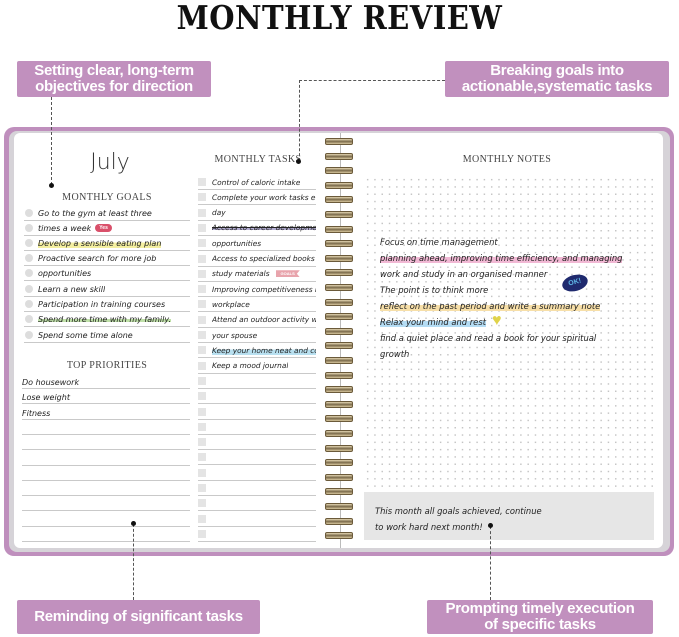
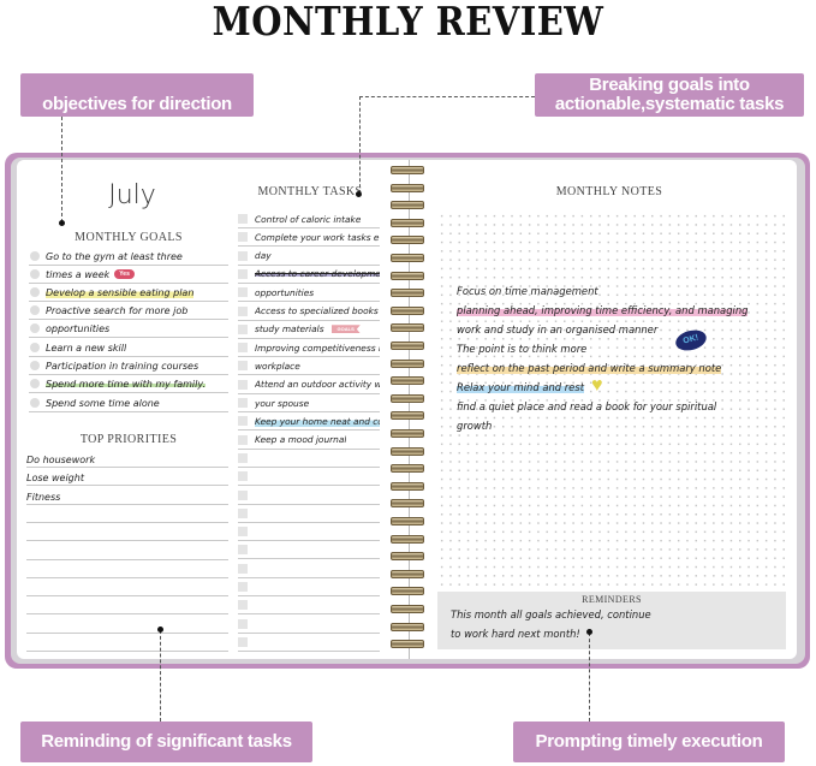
  MONTHLY REVIEW
- Setting clear, long-term
  objectives for direction
  Breaking goals into
  actionable,systematic tasks
  Reminding of significant tasks
  Prompting timely execution
- of specific tasks
  July
  MONTHLY GOALS
  Go to the gym at least three
  times a week
  Develop a sensible eating plan
  Proactive search for more job
  opportunities
  Learn a new skill
  Participation in training courses
  Spend more time with my family.
  Spend some time alone
  TOP PRIORITIES
  Do housework
  Lose weight
  Fitness
  MONTHLY TASK
  Control of caloric intake
  Complete your work tasks e
  day
  Access to career developme
  opportunities
  Access to specialized books
  study materials
  Improving competitiveness i
  workplace
  Attend an outdoor activity w
  your spouse
  Keep your home neat and c
  Keep a mood journal
  MONTHLY NOTES
  Focus on time management
  planning ahead, improving time efficiency, and managing
  work and study in an organised manner
  The point is to think more
  reflect on the past period and write a summary note
  Relax your mind and rest
  find a quiet place and read a book for your spiritual
  growth
  ♥
+ REMINDERS
  This month all goals achieved, continue
  to work hard next month!
